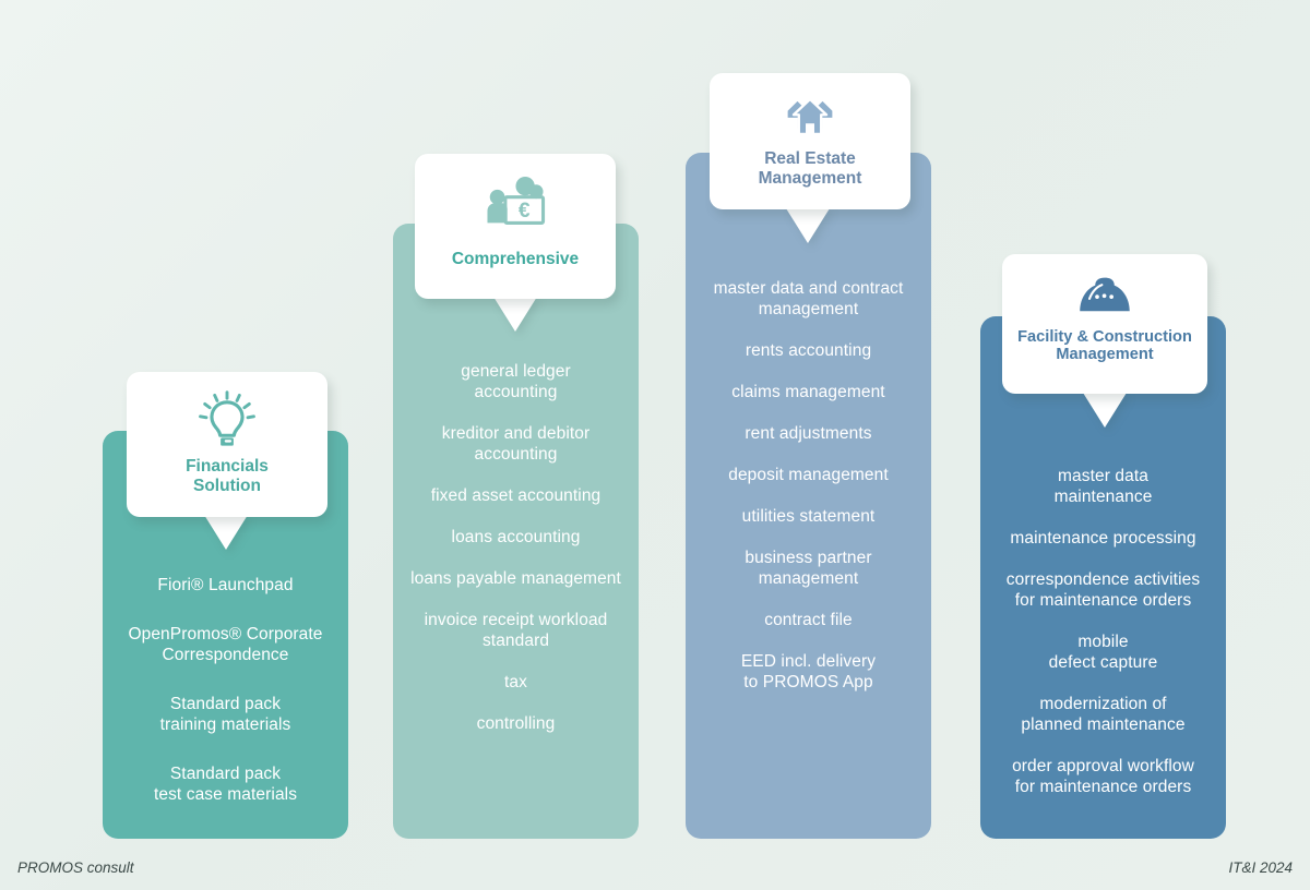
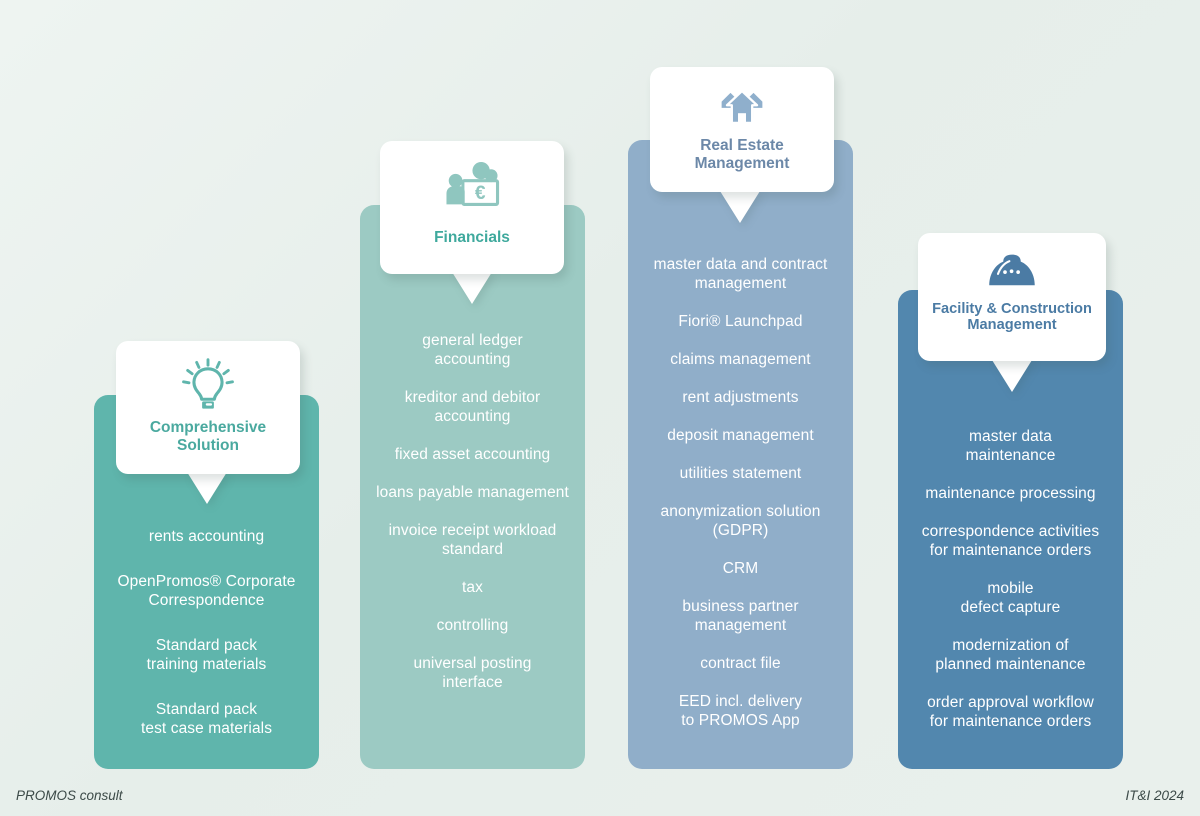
- Fiori® Launchpad
+ rents accounting
  OpenPromos® Corporate
  Correspondence
  Standard pack
  training materials
  Standard pack
  test case materials
- Financials
+ Comprehensive
  Solution
  general ledger
  accounting
  kreditor and debitor
  accounting
  fixed asset accounting
- loans accounting
  loans payable management
  invoice receipt workload
  standard
  tax
  controlling
+ universal posting
+ interface
  €
- Comprehensive
+ Financials
  master data and contract
  management
- rents accounting
+ Fiori® Launchpad
  claims management
  rent adjustments
  deposit management
  utilities statement
+ anonymization solution
+ (GDPR)
+ CRM
  business partner
  management
  contract file
  EED incl. delivery
  to PROMOS App
  Real Estate
  Management
  master data
  maintenance
  maintenance processing
  correspondence activities
  for maintenance orders
  mobile
  defect capture
  modernization of
  planned maintenance
  order approval workflow
  for maintenance orders
  Facility & Construction
  Management
  PROMOS consult
  IT&I 2024
